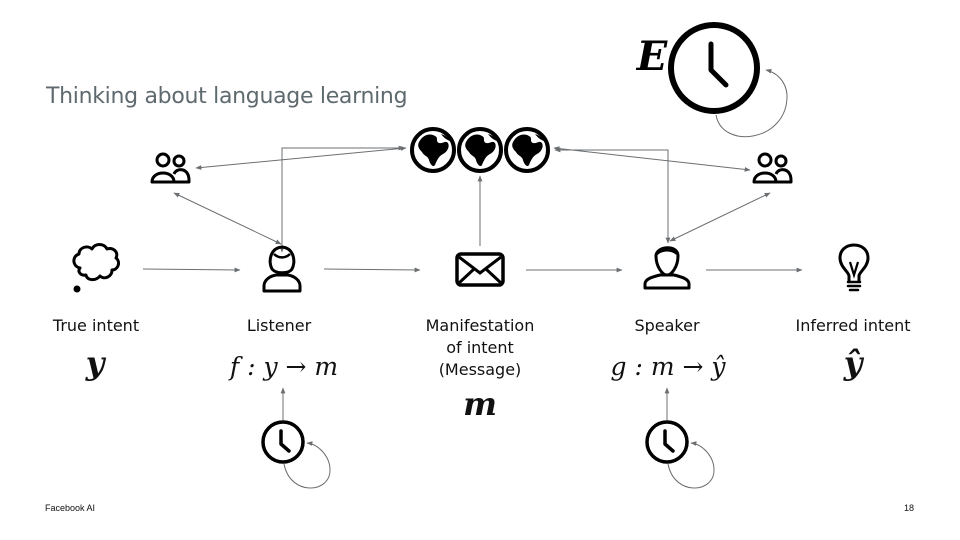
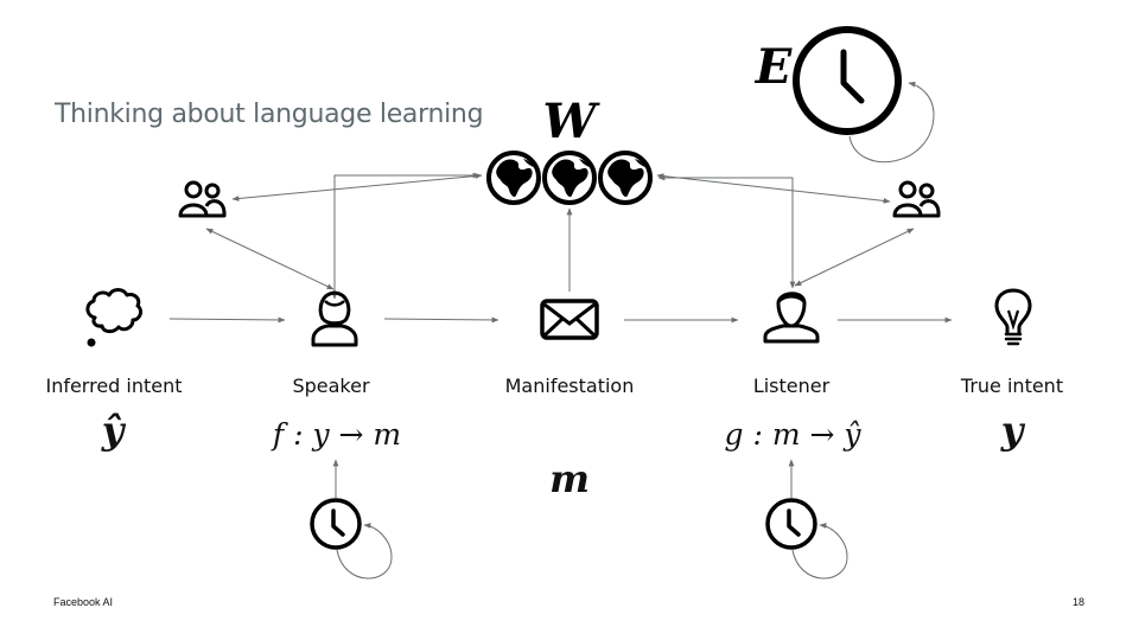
  Thinking about language learning
+ W
  E
- True intent
+ Inferred intent
- Listener
+ Speaker
  Manifestation
- of intent
- (Message)
- Speaker
+ Listener
- Inferred intent
+ True intent
- y
+ ŷ
  f : y → m
  m
  g : m → ŷ
- ŷ
+ y
  Facebook AI
  18
